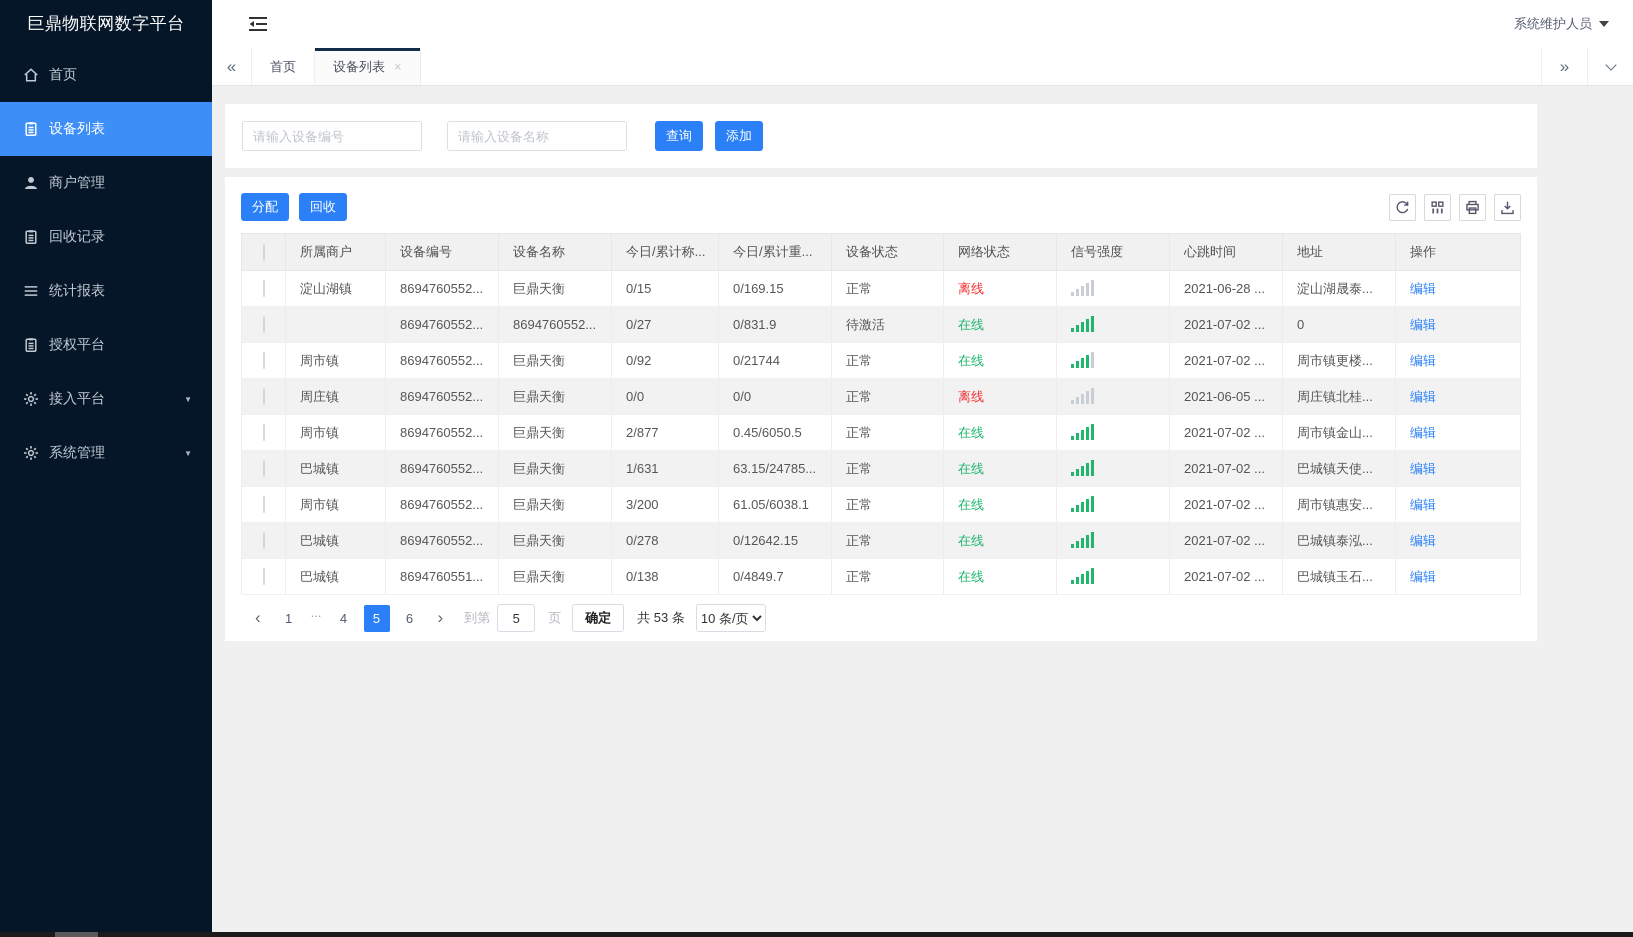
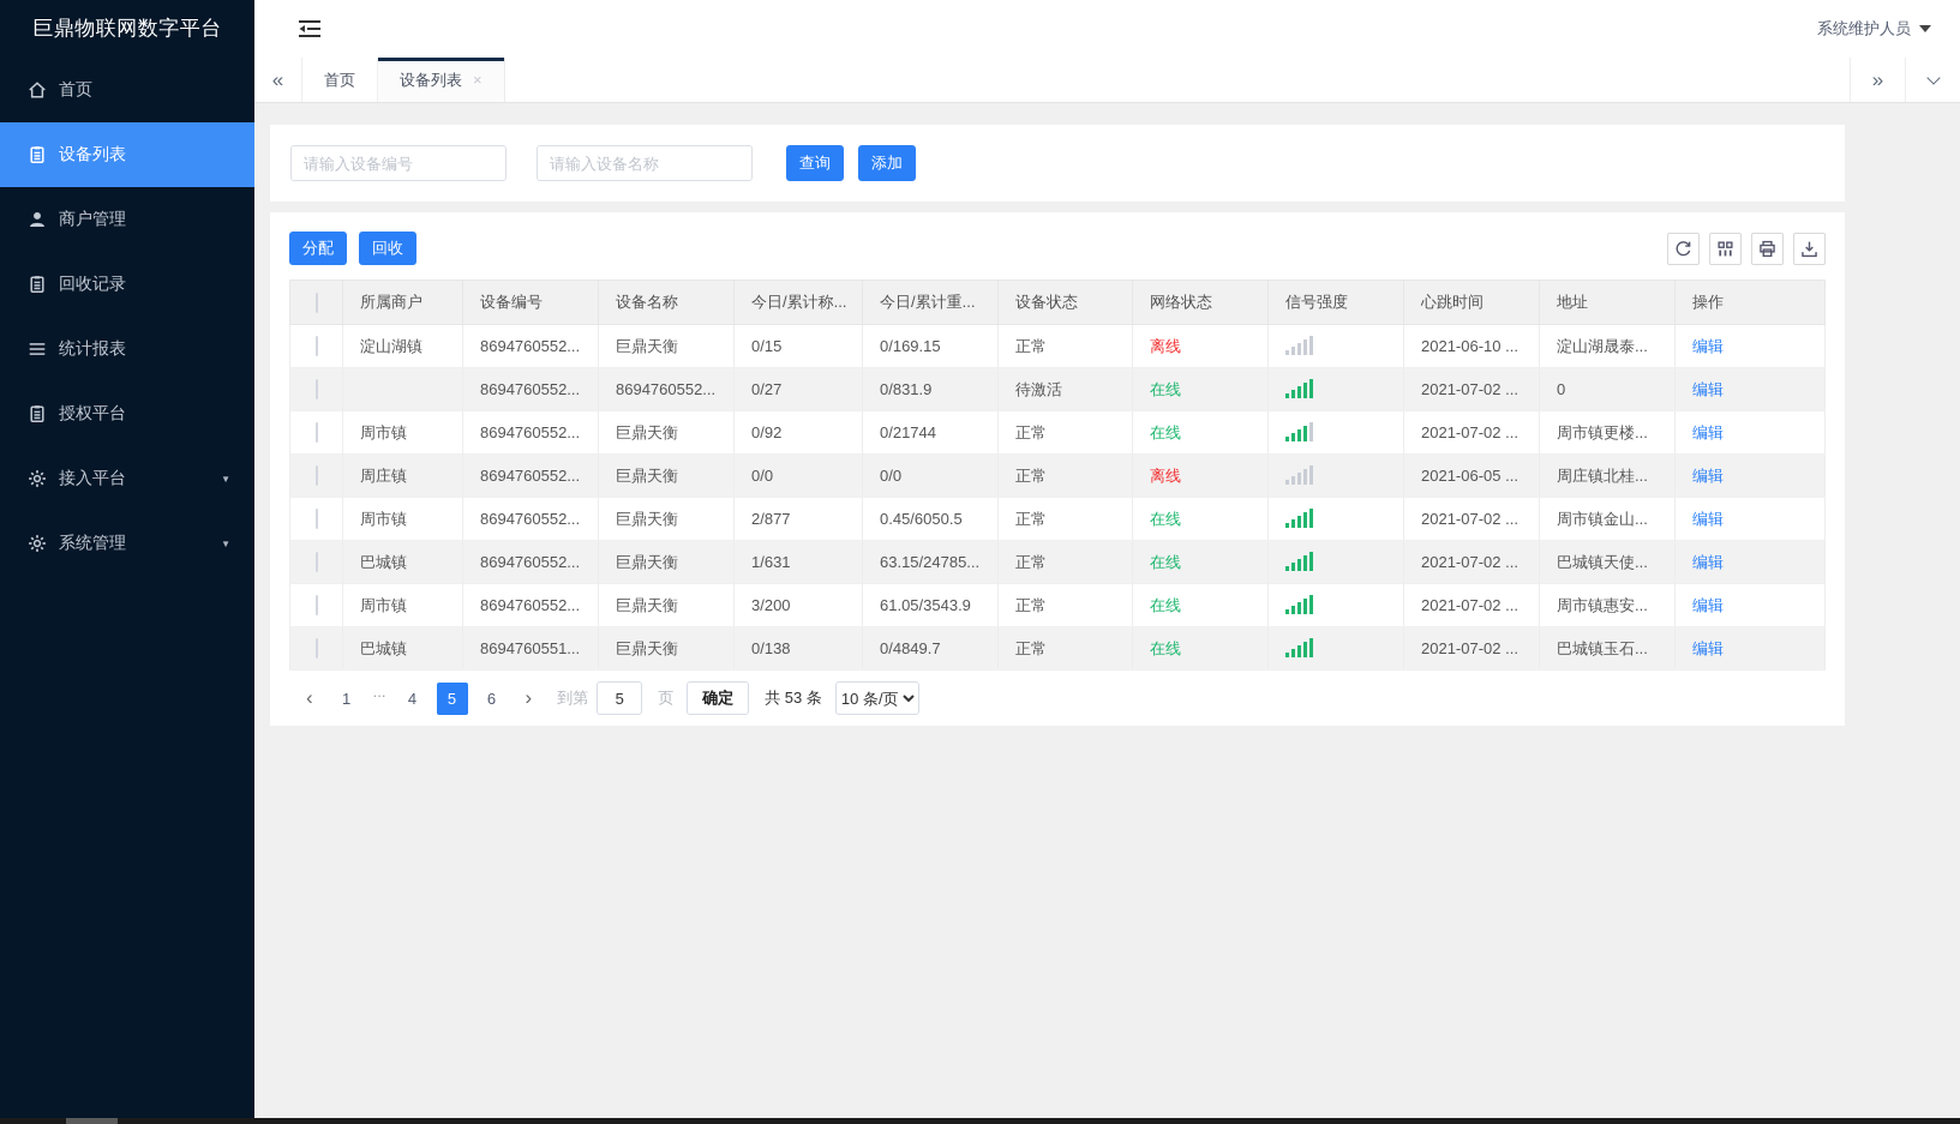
  巨鼎物联网数字平台
  首页
  设备列表
  商户管理
  回收记录
  统计报表
  授权平台
  接入平台
  ▼
  系统管理
  ▼
  系统维护人员
  «
  首页
  设备列表
  ×
  »
  请输入设备编号
  请输入设备名称
  查询
  添加
  分配
  回收
  	所属商户	设备编号	设备名称	今日/累计称...	今日/累计重...	设备状态	网络状态	信号强度	心跳时间	地址	操作
- 	淀山湖镇	8694760552...	巨鼎天衡	0/15	0/169.15	正常	离线		2021-06-28 ...	淀山湖晟泰...	编辑
+ 	淀山湖镇	8694760552...	巨鼎天衡	0/15	0/169.15	正常	离线		2021-06-10 ...	淀山湖晟泰...	编辑
  		8694760552...	8694760552...	0/27	0/831.9	待激活	在线		2021-07-02 ...	0	编辑
  	周市镇	8694760552...	巨鼎天衡	0/92	0/21744	正常	在线		2021-07-02 ...	周市镇更楼...	编辑
  	周庄镇	8694760552...	巨鼎天衡	0/0	0/0	正常	离线		2021-06-05 ...	周庄镇北桂...	编辑
  	周市镇	8694760552...	巨鼎天衡	2/877	0.45/6050.5	正常	在线		2021-07-02 ...	周市镇金山...	编辑
  	巴城镇	8694760552...	巨鼎天衡	1/631	63.15/24785...	正常	在线		2021-07-02 ...	巴城镇天使...	编辑
- 	周市镇	8694760552...	巨鼎天衡	3/200	61.05/6038.1	正常	在线		2021-07-02 ...	周市镇惠安...	编辑
+ 	周市镇	8694760552...	巨鼎天衡	3/200	61.05/3543.9	正常	在线		2021-07-02 ...	周市镇惠安...	编辑
- 	巴城镇	8694760552...	巨鼎天衡	0/278	0/12642.15	正常	在线		2021-07-02 ...	巴城镇泰泓...	编辑
  	巴城镇	8694760551...	巨鼎天衡	0/138	0/4849.7	正常	在线		2021-07-02 ...	巴城镇玉石...	编辑
  ‹
  1
  ...
  4
  5
  6
  ›
  到第
  5
  页
  确定
  共 53 条
  10 条/页
